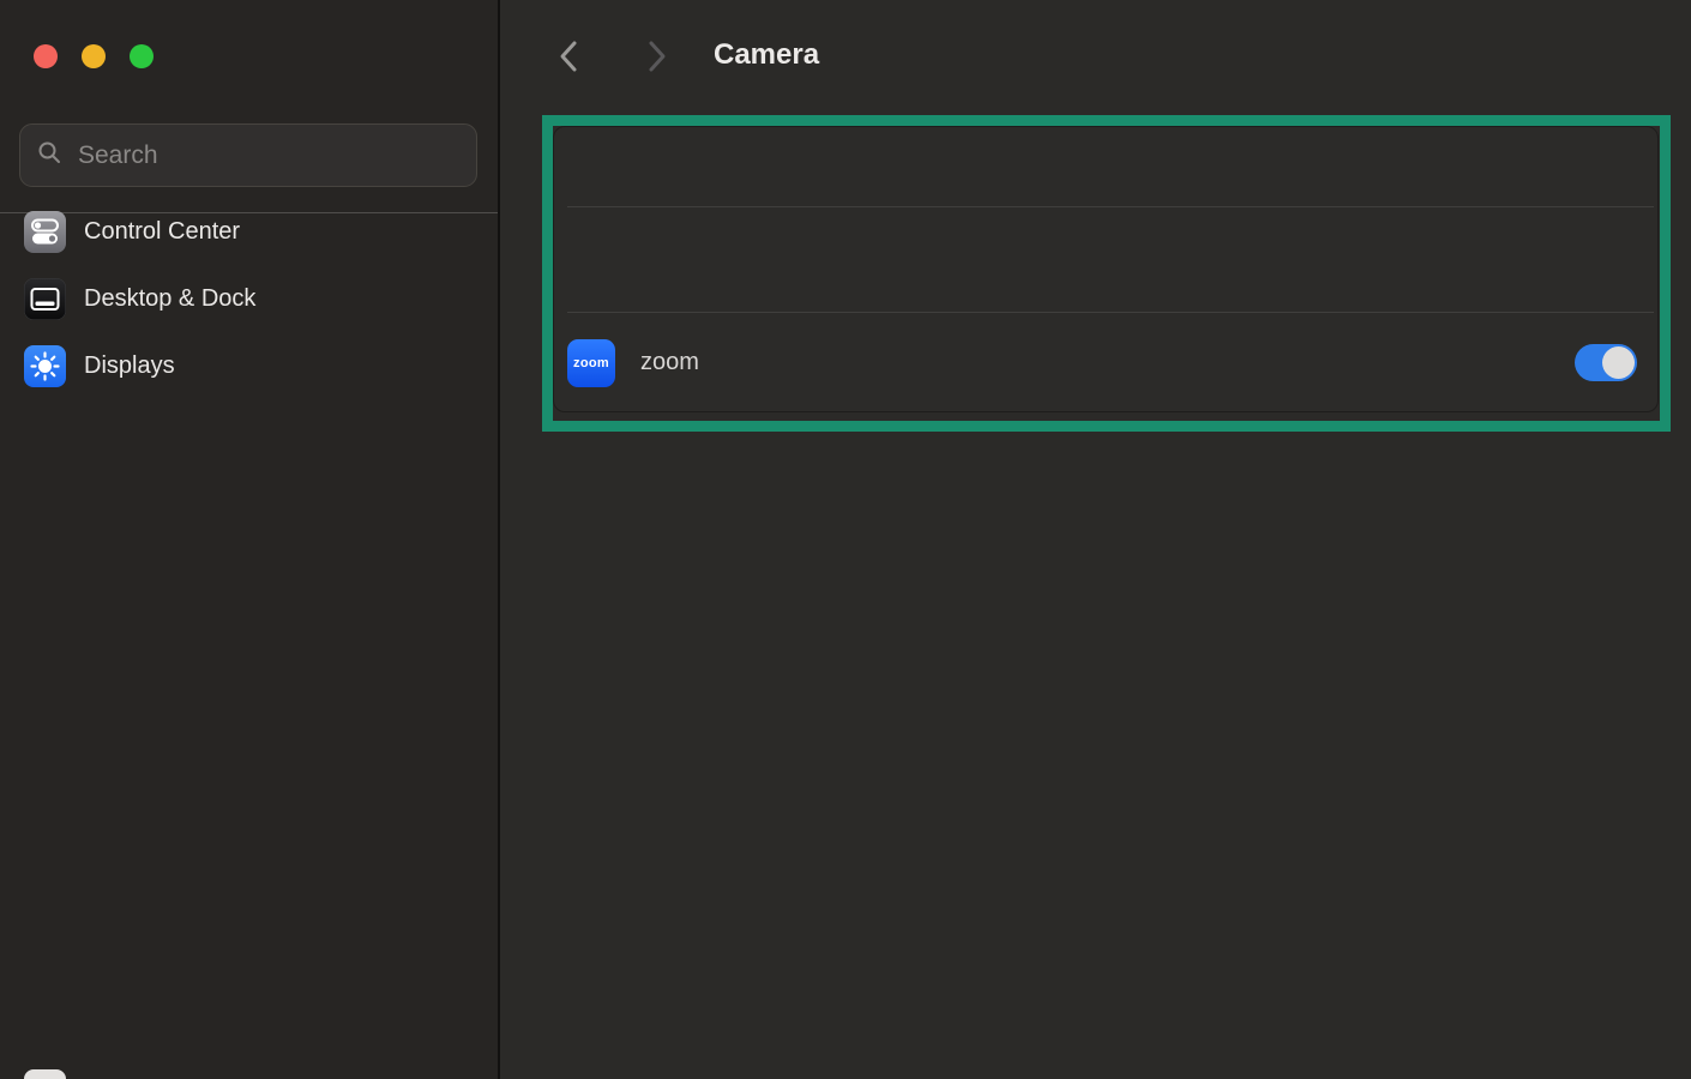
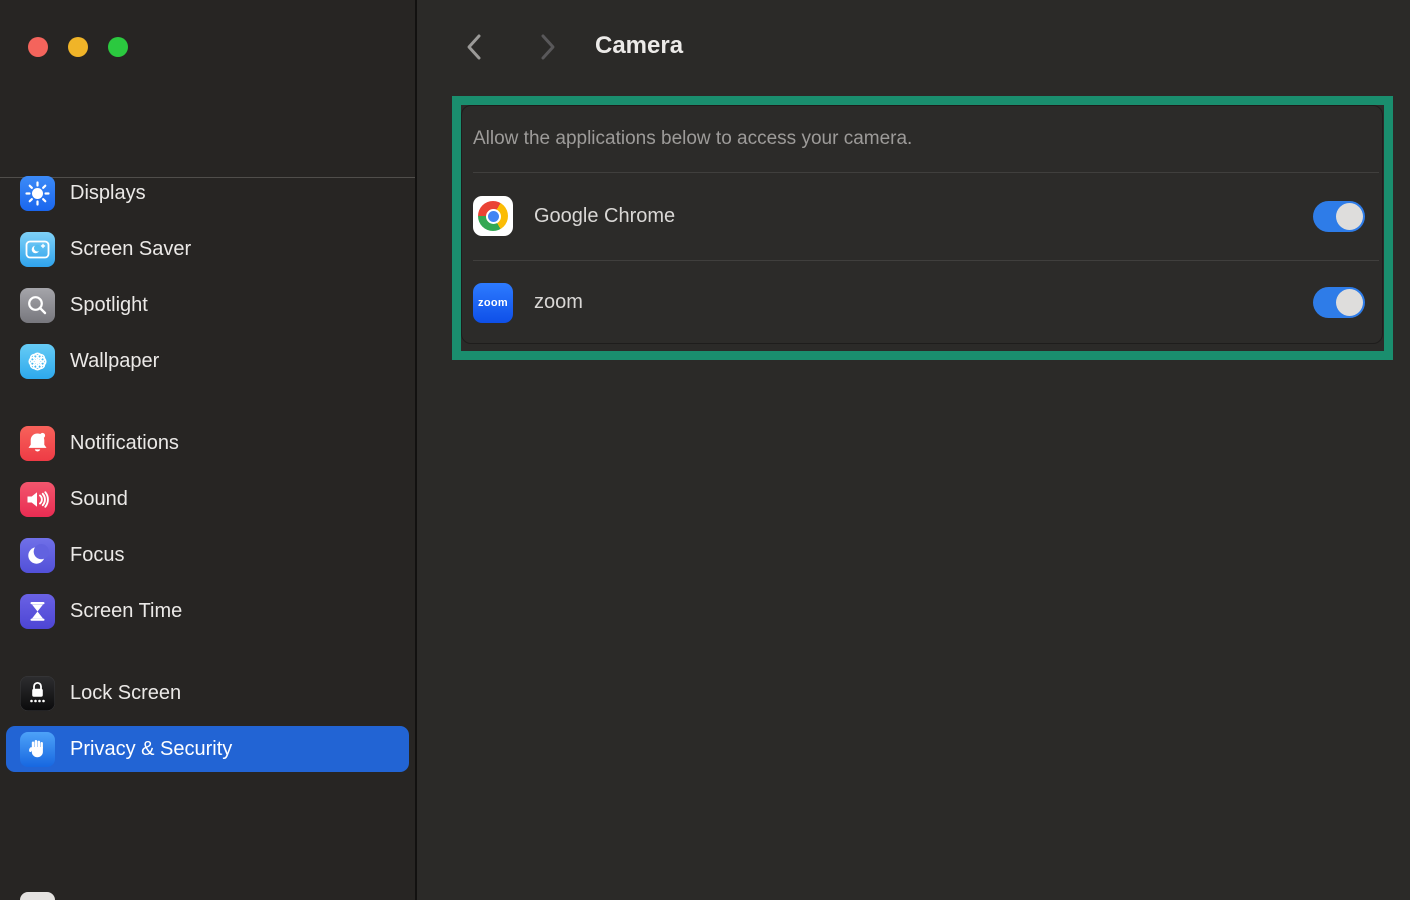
- Search
- Control Center
- Desktop & Dock
  Displays
+ Screen Saver
+ Spotlight
+ Wallpaper
+ Notifications
+ Sound
+ Focus
+ Screen Time
+ Lock Screen
+ Privacy & Security
  Camera
+ Allow the applications below to access your camera.
+ Google Chrome
  zoom
  zoom
